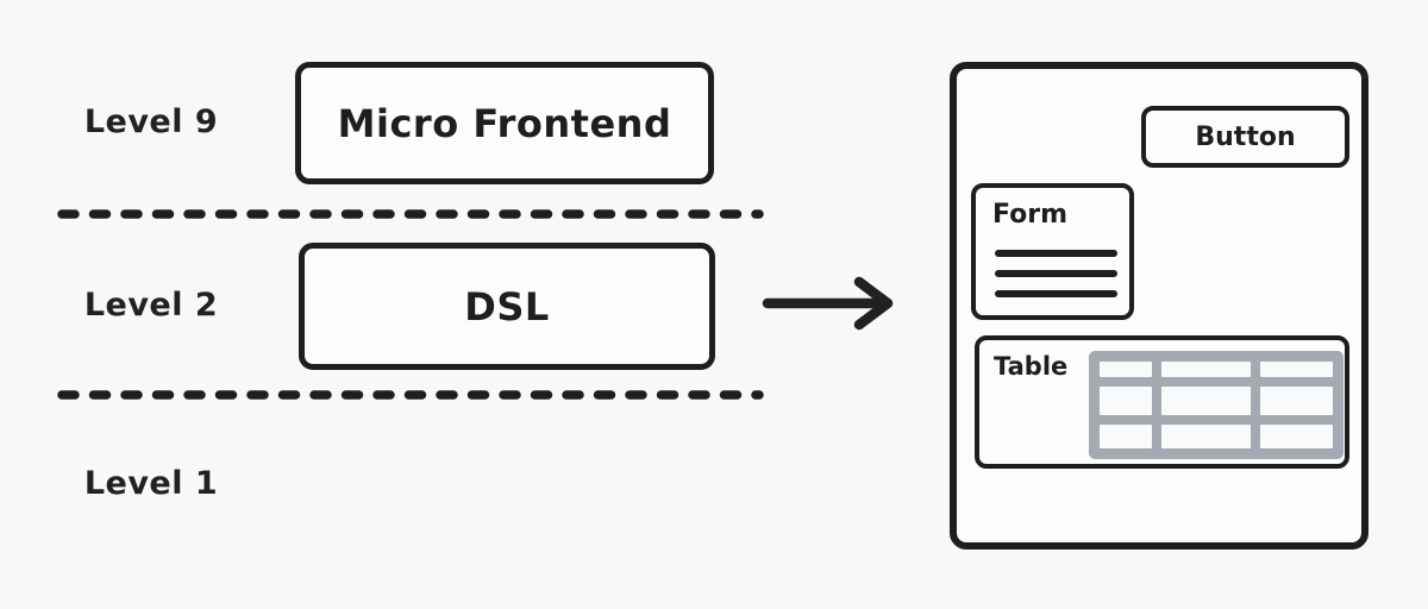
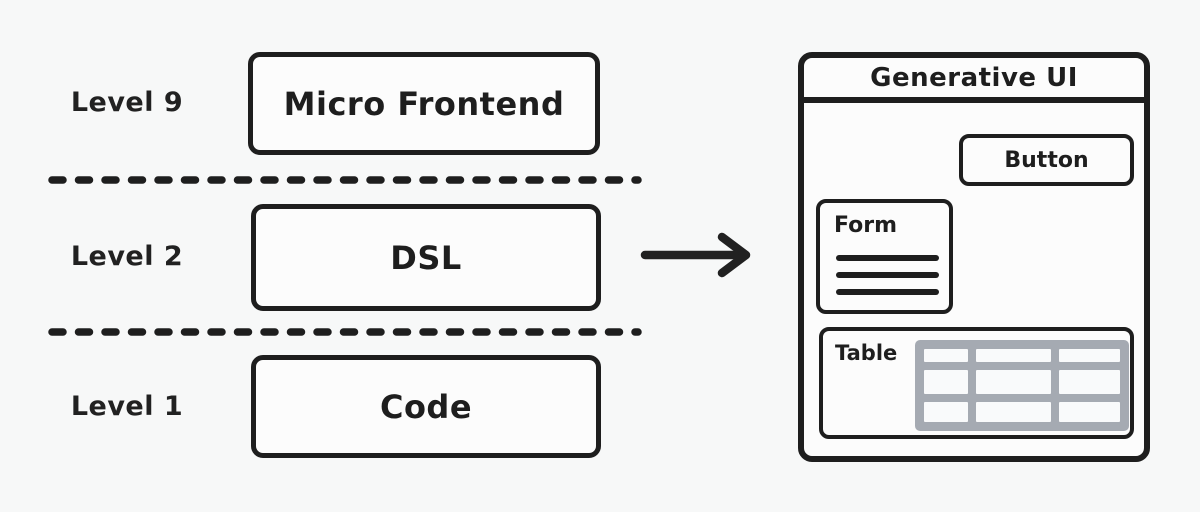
  Level 9
  Micro Frontend
  Level 2
  DSL
  Level 1
+ Code
+ Generative UI
  Button
  Form
  Table
